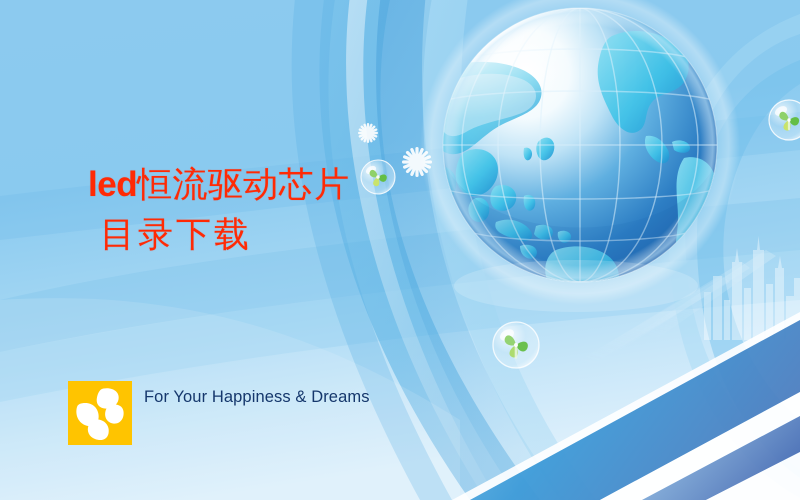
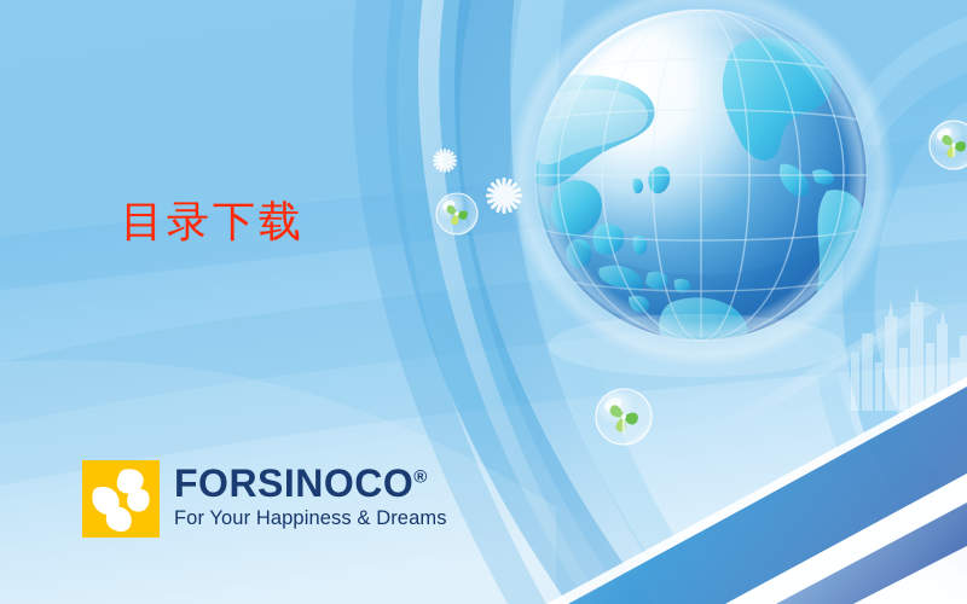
- led恒流驱动芯片
  目录下载
+ FORSINOCO®
  For Your Happiness & Dreams
